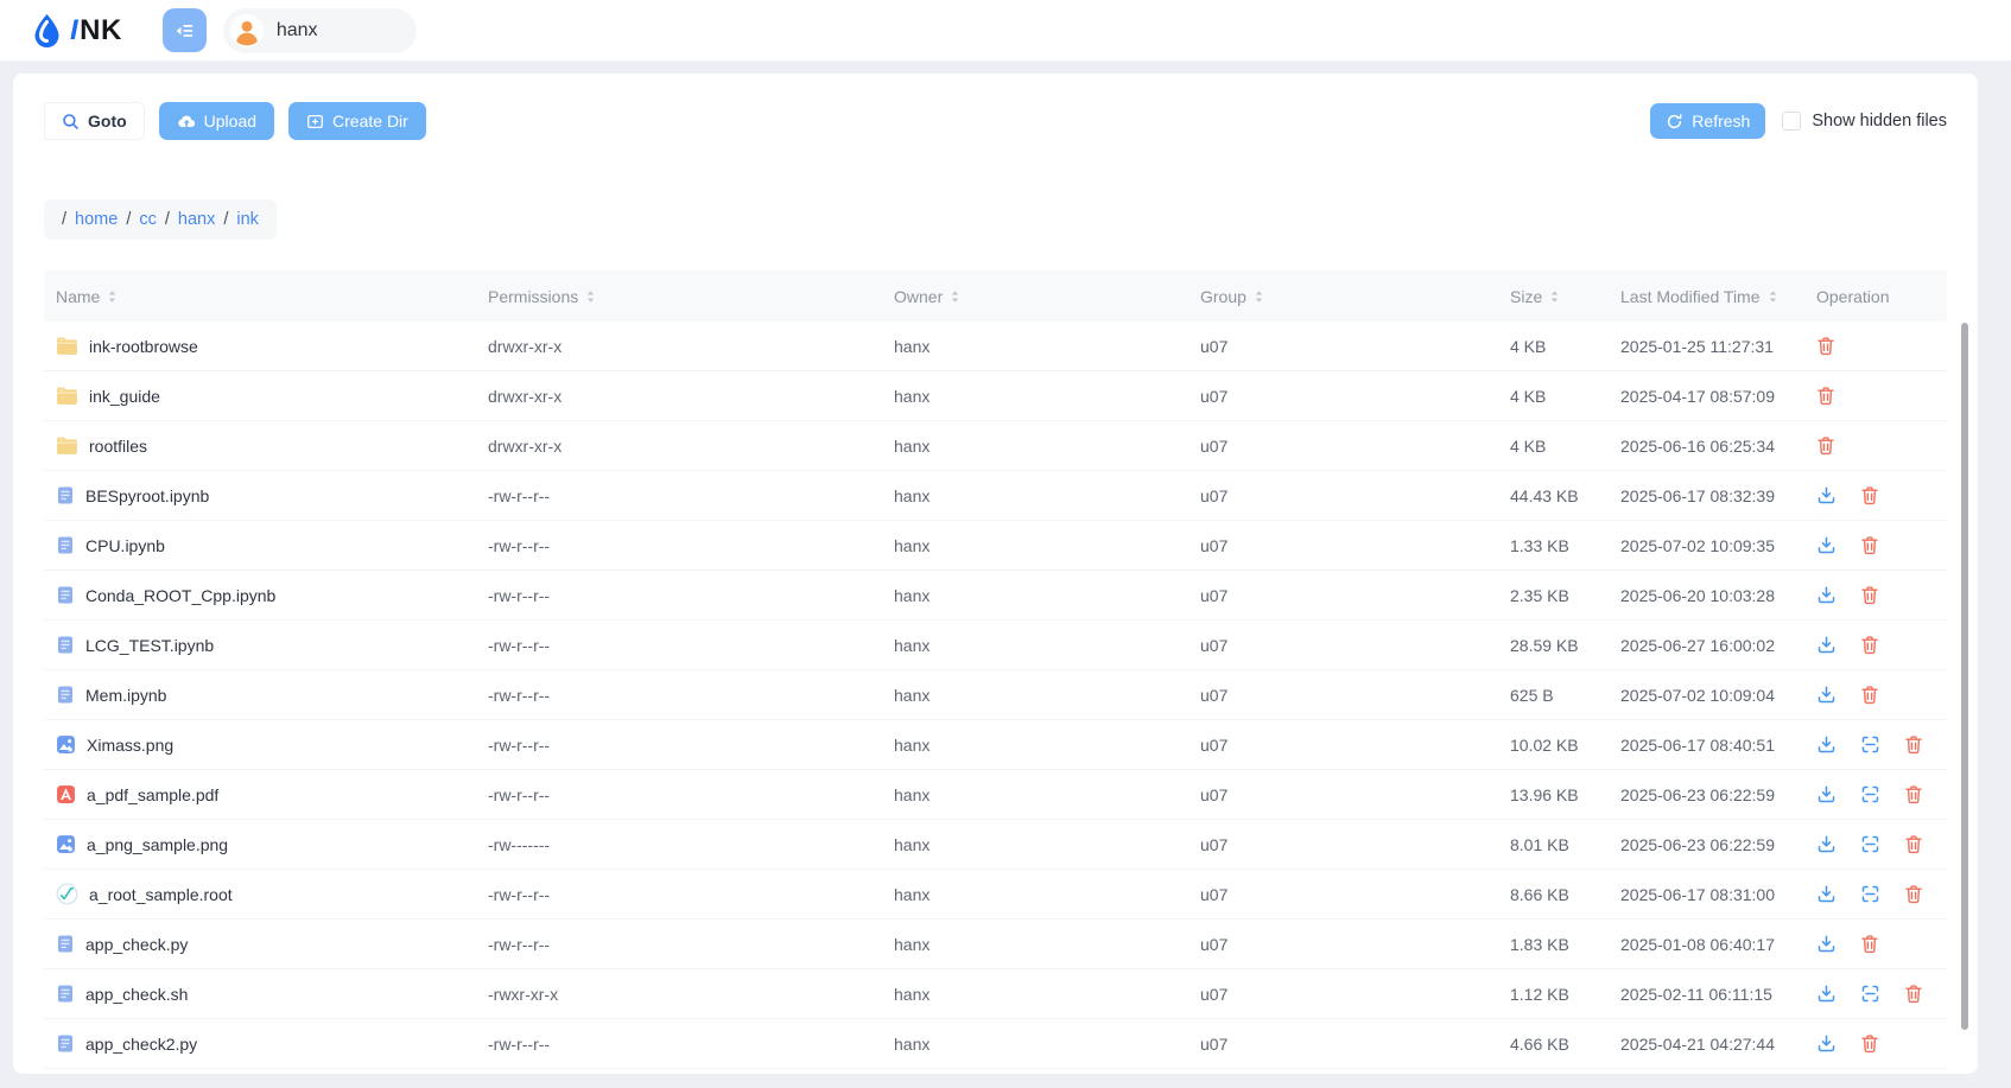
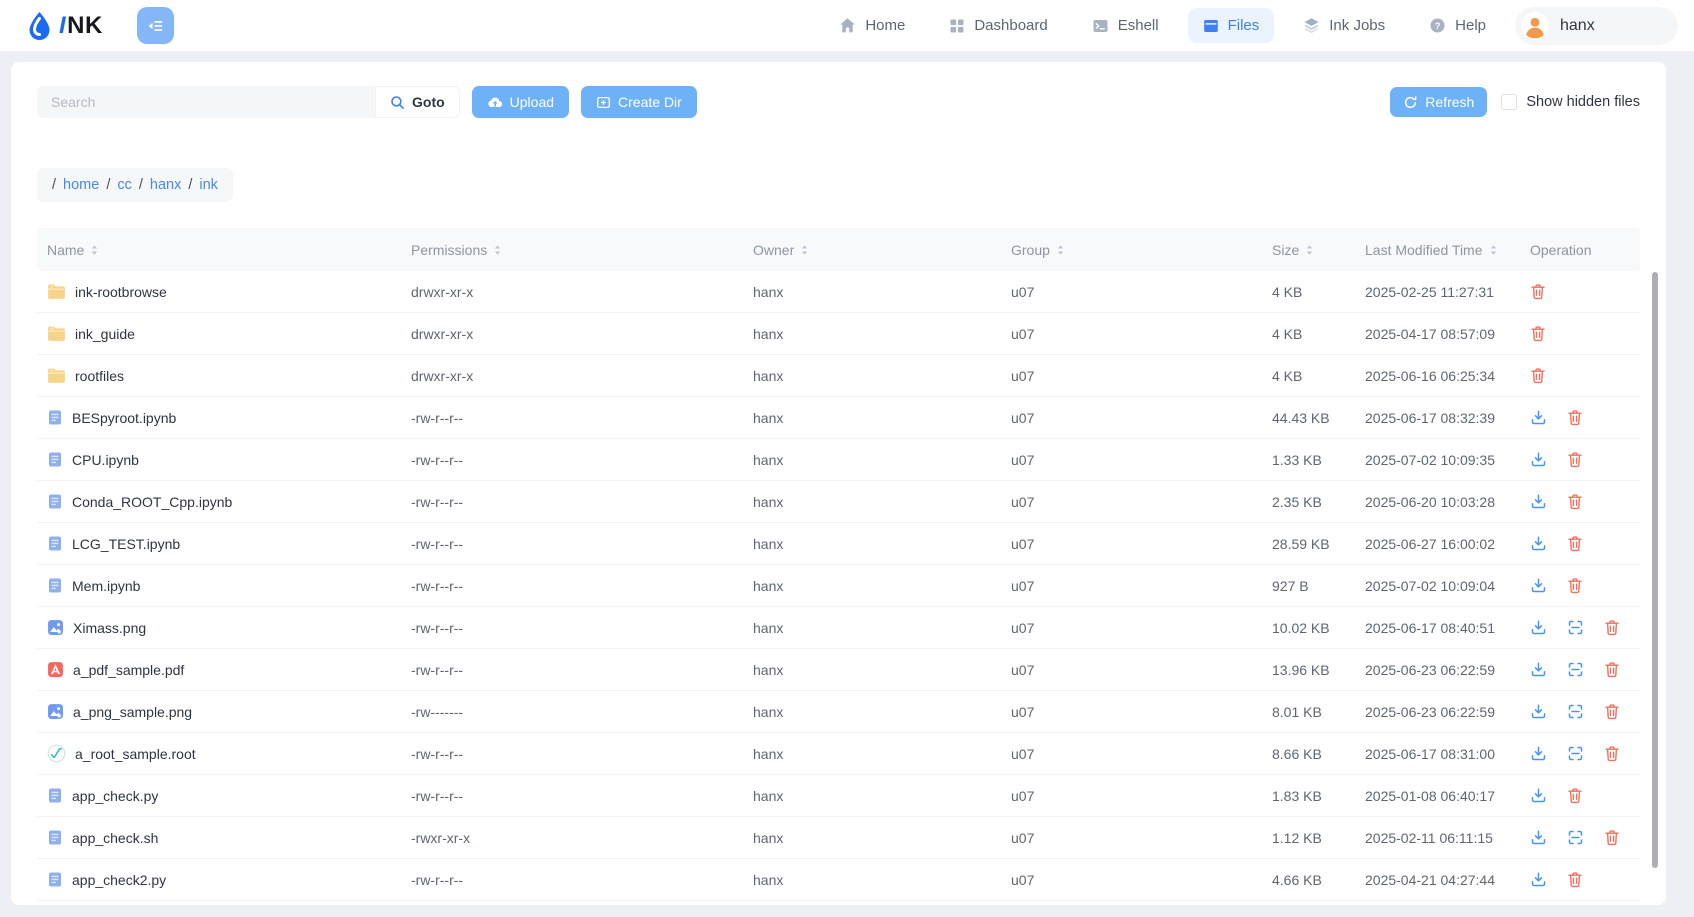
  INK
+ Home
+ Dashboard
+ Eshell
+ Files
+ Ink Jobs
+ ?
+ Help
  hanx
+ Search
  Goto
  Upload
  Create Dir
  Refresh
  Show hidden files
  /
  home
  /
  cc
  /
  hanx
  /
  ink
  Name
  Permissions
  Owner
  Group
  Size
  Last Modified Time
  Operation
  ink-rootbrowse
  drwxr-xr-x
  hanx
  u07
  4 KB
- 2025-01-25 11:27:31
+ 2025-02-25 11:27:31
  ink_guide
  drwxr-xr-x
  hanx
  u07
  4 KB
  2025-04-17 08:57:09
  rootfiles
  drwxr-xr-x
  hanx
  u07
  4 KB
  2025-06-16 06:25:34
  BESpyroot.ipynb
  -rw-r--r--
  hanx
  u07
  44.43 KB
  2025-06-17 08:32:39
  CPU.ipynb
  -rw-r--r--
  hanx
  u07
  1.33 KB
  2025-07-02 10:09:35
  Conda_ROOT_Cpp.ipynb
  -rw-r--r--
  hanx
  u07
  2.35 KB
  2025-06-20 10:03:28
  LCG_TEST.ipynb
  -rw-r--r--
  hanx
  u07
  28.59 KB
  2025-06-27 16:00:02
  Mem.ipynb
  -rw-r--r--
  hanx
  u07
- 625 B
+ 927 B
  2025-07-02 10:09:04
  Ximass.png
  -rw-r--r--
  hanx
  u07
  10.02 KB
  2025-06-17 08:40:51
  a_pdf_sample.pdf
  -rw-r--r--
  hanx
  u07
  13.96 KB
  2025-06-23 06:22:59
  a_png_sample.png
  -rw-------
  hanx
  u07
  8.01 KB
  2025-06-23 06:22:59
  a_root_sample.root
  -rw-r--r--
  hanx
  u07
  8.66 KB
  2025-06-17 08:31:00
  app_check.py
  -rw-r--r--
  hanx
  u07
  1.83 KB
  2025-01-08 06:40:17
  app_check.sh
  -rwxr-xr-x
  hanx
  u07
  1.12 KB
  2025-02-11 06:11:15
  app_check2.py
  -rw-r--r--
  hanx
  u07
  4.66 KB
  2025-04-21 04:27:44
